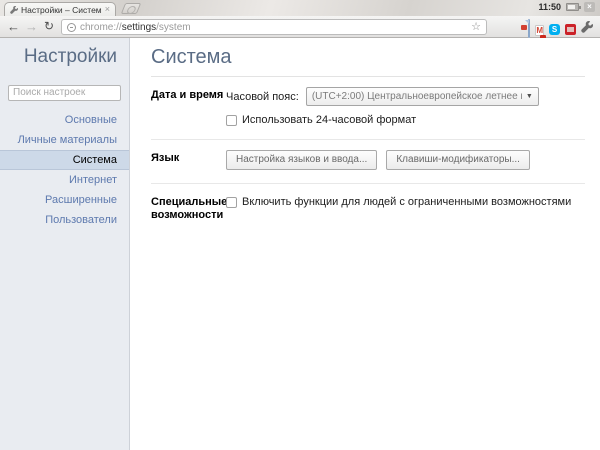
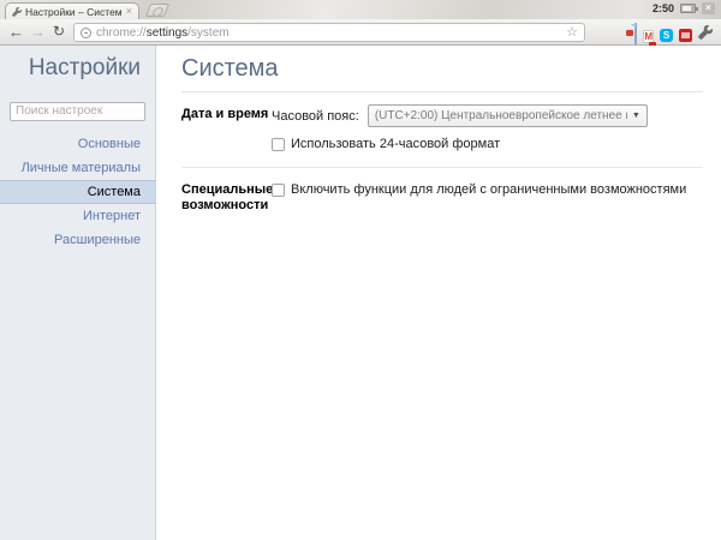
  Настройки – Систем
  ×
- 11:50
+ 2:50
  ×
  ←
  →
  ↻
  chrome://settings/system
  ☆
  M
  S
  Настройки
  Поиск настроек
  Основные
  Личные материалы
  Система
  Интернет
  Расширенные
- Пользователи
  Система
  Дата и время
  Часовой пояс:
  (UTC+2:00) Центральноевропейское летнее
  Использовать 24-часовой формат
- Язык
- Настройка языков и ввода... Клавиши-модификаторы...
  Специальные возможности
  Включить функции для людей с ограниченными возможностями
